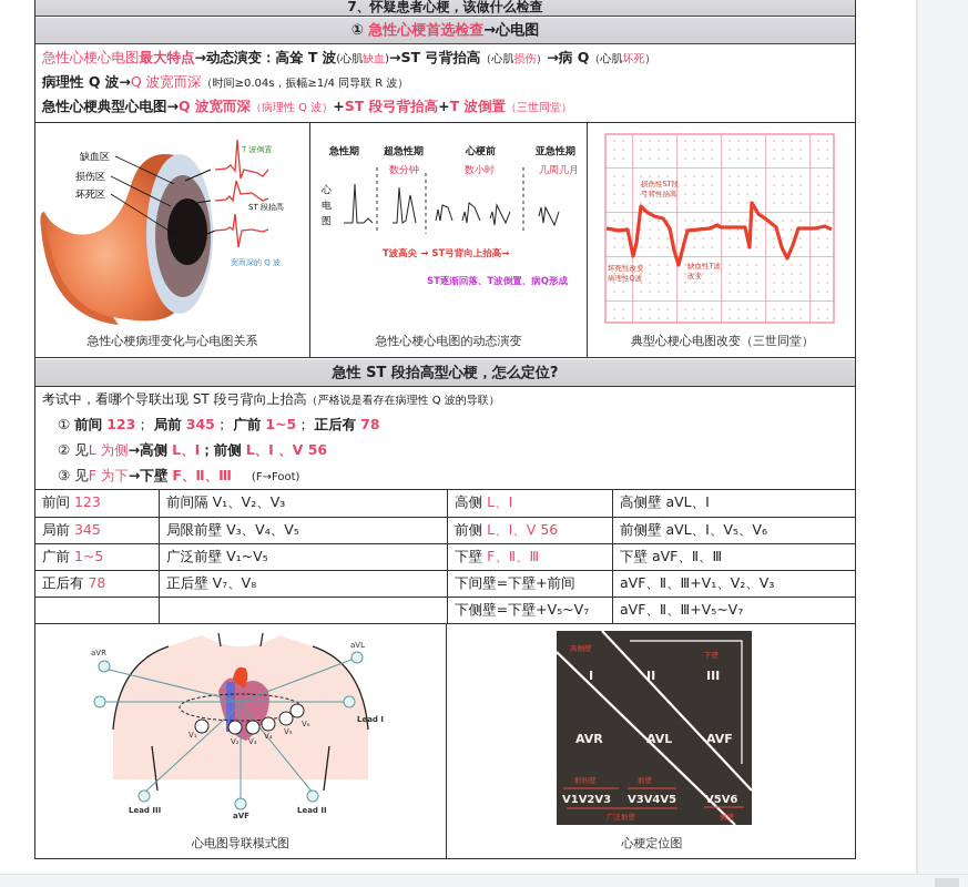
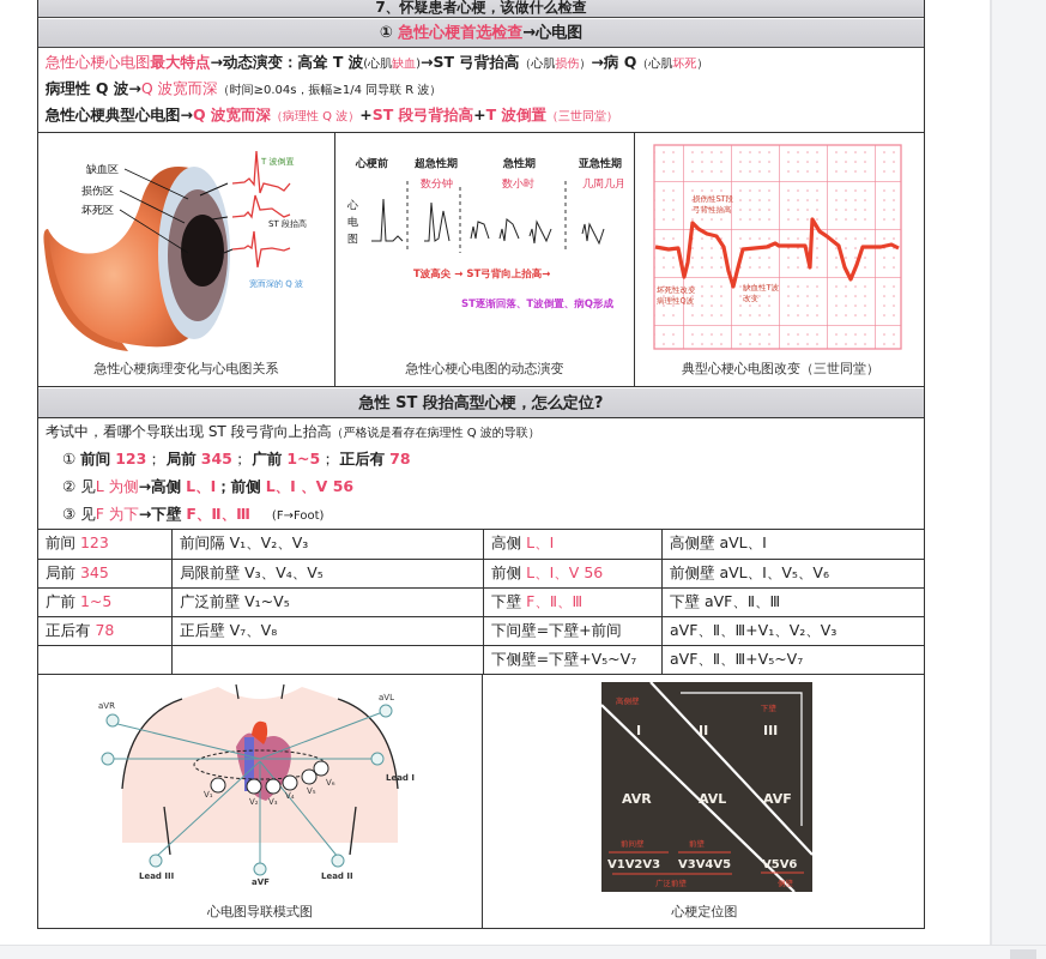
  7、怀疑患者心梗，该做什么检查
  ① 急性心梗首选检查→心电图
  急性心梗心电图最大特点→动态演变：高耸 T 波(心肌缺血)→ST 弓背抬高（心肌损伤）→病 Q（心肌坏死）
  病理性 Q 波→Q 波宽而深（时间≥0.04s，振幅≥1/4 同导联 R 波）
  急性心梗典型心电图→Q 波宽而深（病理性 Q 波）+ST 段弓背抬高+T 波倒置（三世同堂）
  缺血区
  损伤区
  坏死区
  T 波倒置
  ST 段抬高
  宽而深的 Q 波
  急性心梗病理变化与心电图关系
- 急性期
+ 心梗前
  超急性期
- 心梗前
+ 急性期
  亚急性期
  数分钟
  数小时
  几周几月
  心
  电
  图
  T波高尖 → ST弓背向上抬高→
  ST逐渐回落、T波倒置、病Q形成
  急性心梗心电图的动态演变
  损伤性ST段
  弓背性抬高
  坏死性改变
  病理性Q波
  缺血性T波
  改变
  典型心梗心电图改变（三世同堂）
  急性 ST 段抬高型心梗，怎么定位?
  考试中，看哪个导联出现 ST 段弓背向上抬高（严格说是看存在病理性 Q 波的导联）
  ① 前间 123； 局前 345； 广前 1~5； 正后有 78
  ② 见L 为侧→高侧 L、Ⅰ；前侧 L、Ⅰ 、V 56
  ③ 见F 为下→下壁 F、Ⅱ、Ⅲ (F→Foot)
  前间 123	前间隔 V₁、V₂、V₃	高侧 L、Ⅰ	高侧壁 aVL、Ⅰ
  局前 345	局限前壁 V₃、V₄、V₅	前侧 L、Ⅰ、V 56	前侧壁 aVL、Ⅰ、V₅、V₆
  广前 1~5	广泛前壁 V₁~V₅	下壁 F、Ⅱ、Ⅲ	下壁 aVF、Ⅱ、Ⅲ
  正后有 78	正后壁 V₇、V₈	下间壁=下壁+前间	aVF、Ⅱ、Ⅲ+V₁、V₂、V₃
  		下侧壁=下壁+V₅~V₇	aVF、Ⅱ、Ⅲ+V₅~V₇
  aVR
  aVL
  Lead I
  Lead III
  aVF
  Lead II
  V₁
  V₂
  V₃
  V₄
  V₅
  V₆
  心电图导联模式图
  高侧壁
  下壁
  I
  II
  III
  AVR
  AVL
  AVF
  前间壁
  前壁
  V1V2V3
  V3V4V5
  V5V6
  广泛前壁
  侧壁
  心梗定位图
